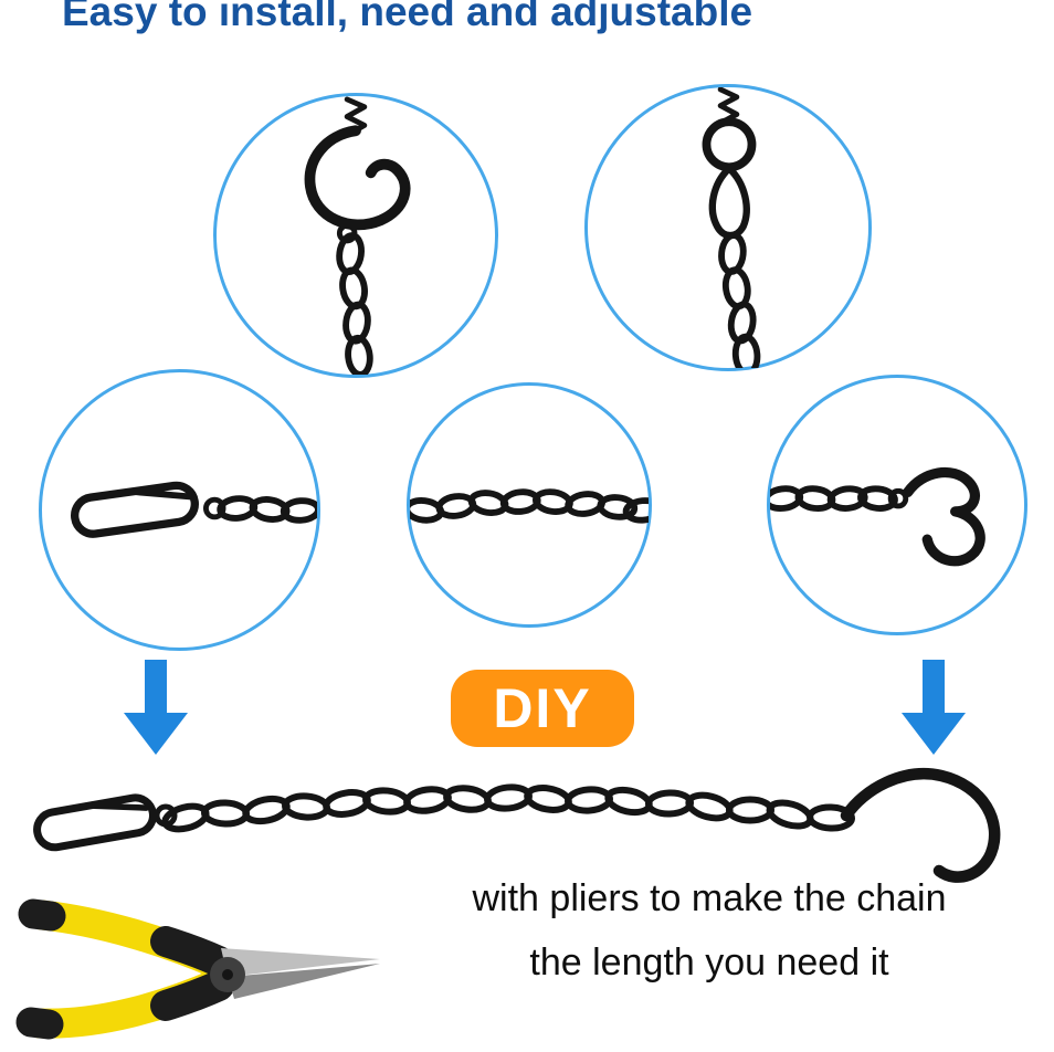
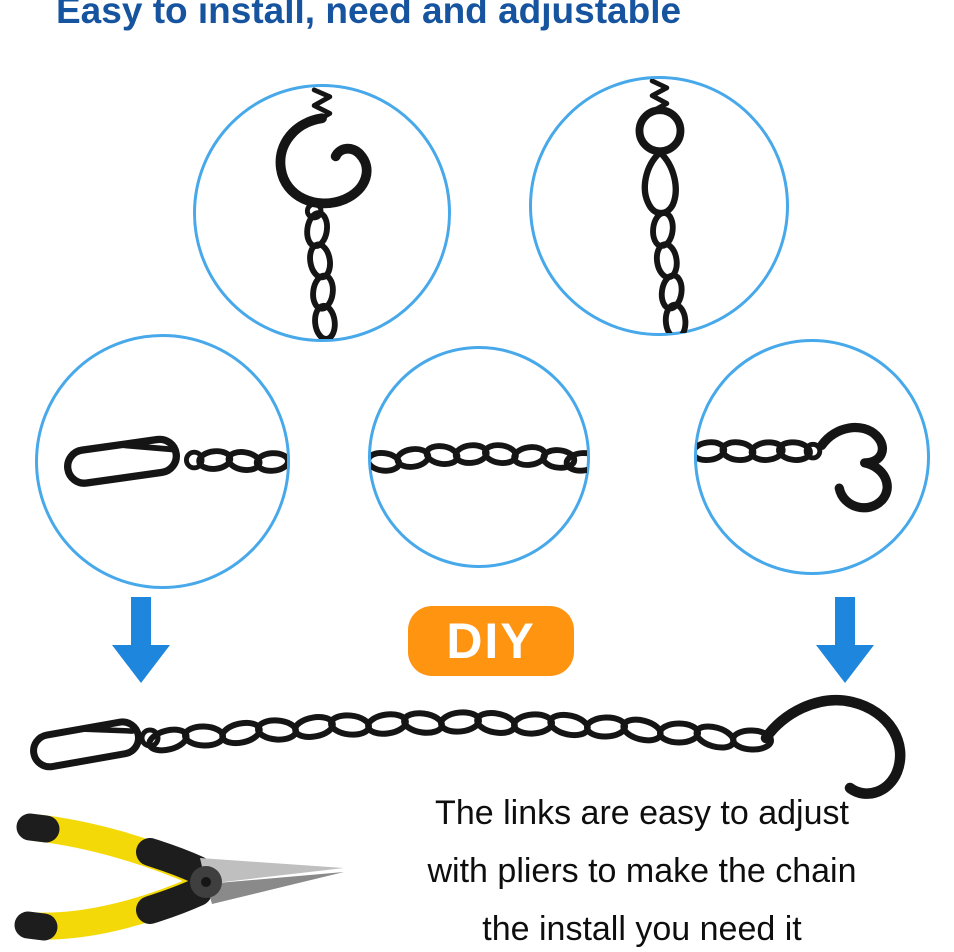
  Easy to install, need and adjustable
  DIY
+ The links are easy to adjust
  with pliers to make the chain
- the length you need it
+ the install you need it
